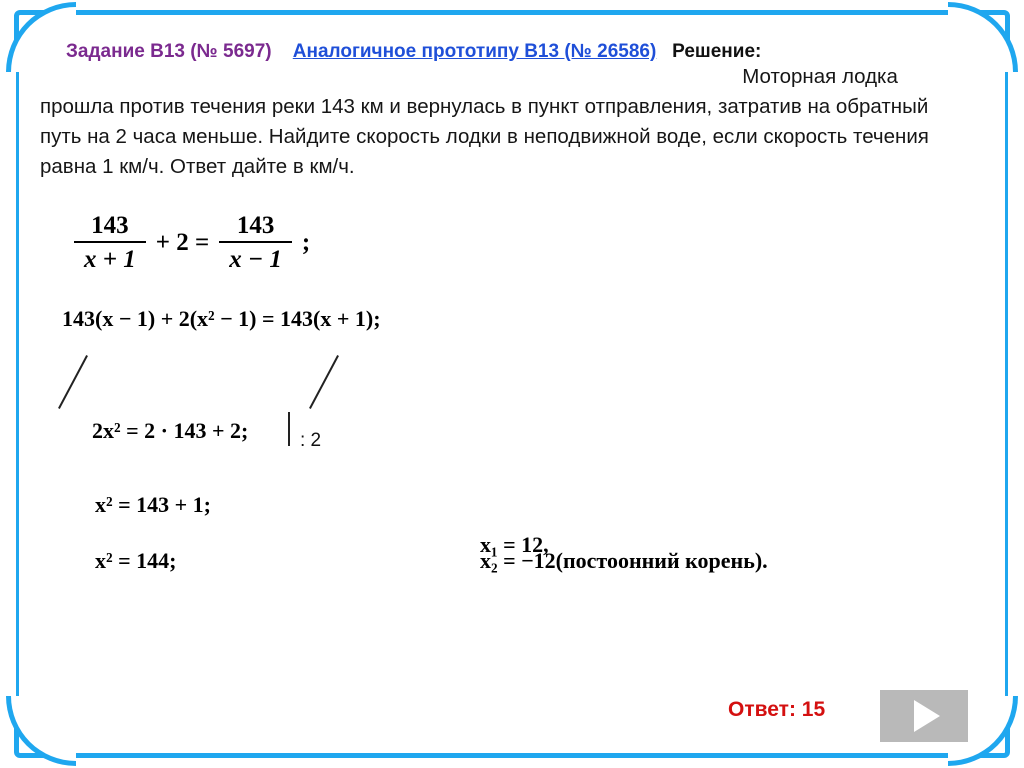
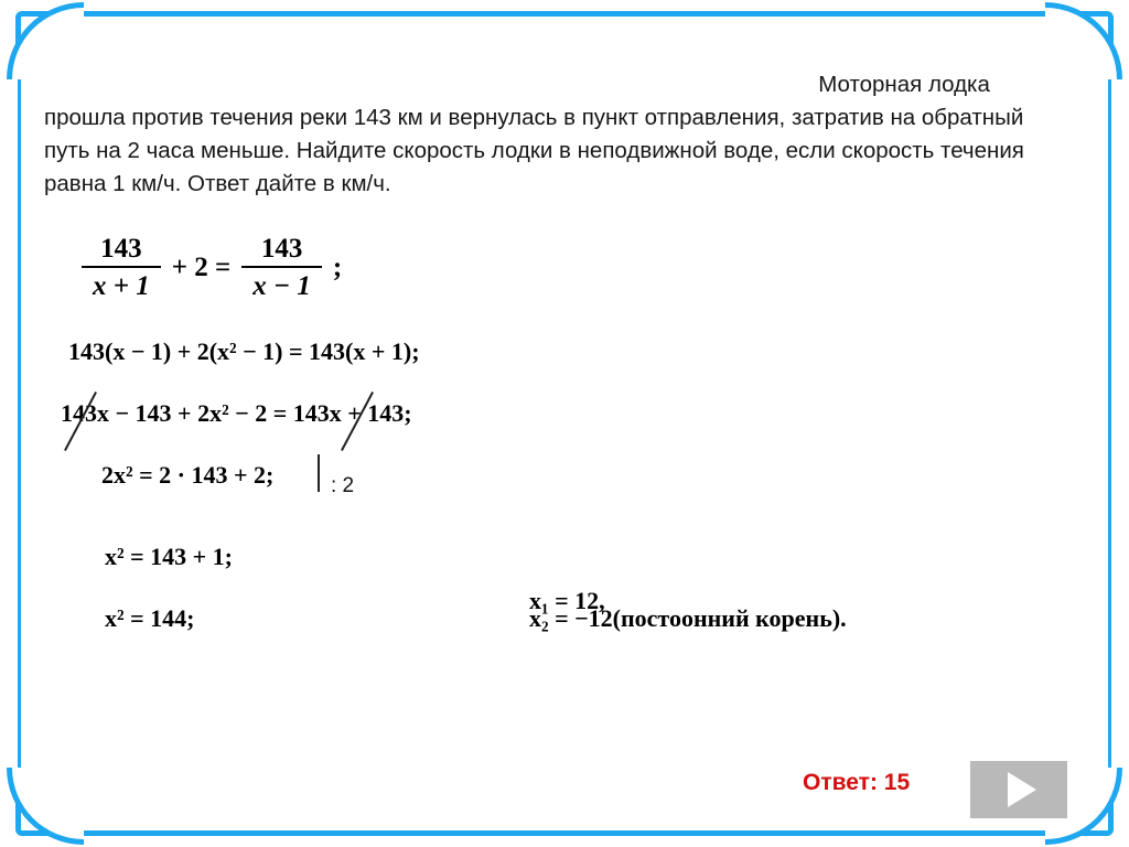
- Задание B13 (№ 5697) Аналогичное прототипу B13 (№ 26586) Решение:
  Моторная лодка прошла против течения реки 143 км и вернулась в пункт отправления, затратив на обратный путь на 2 часа меньше. Найдите скорость лодки в неподвижной воде, если скорость течения равна 1 км/ч. Ответ дайте в км/ч.
  143
  x + 1
  + 2 =
  143
  x − 1
  ;
  143(x − 1) + 2(x² − 1) = 143(x + 1);
+ 143x − 143 + 2x² − 2 = 143x + 143;
  2x² = 2 · 143 + 2;
  : 2
  x² = 143 + 1;
  x² = 144;
  x₁ = 12,
  x₂ = −12(постоонний корень).
  Ответ: 15
